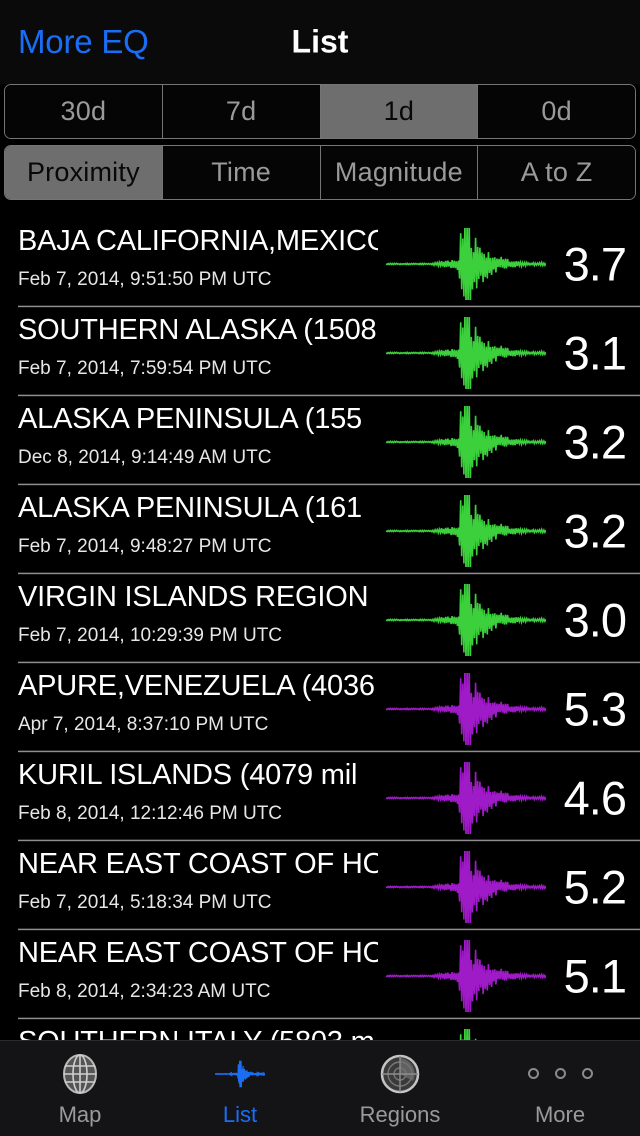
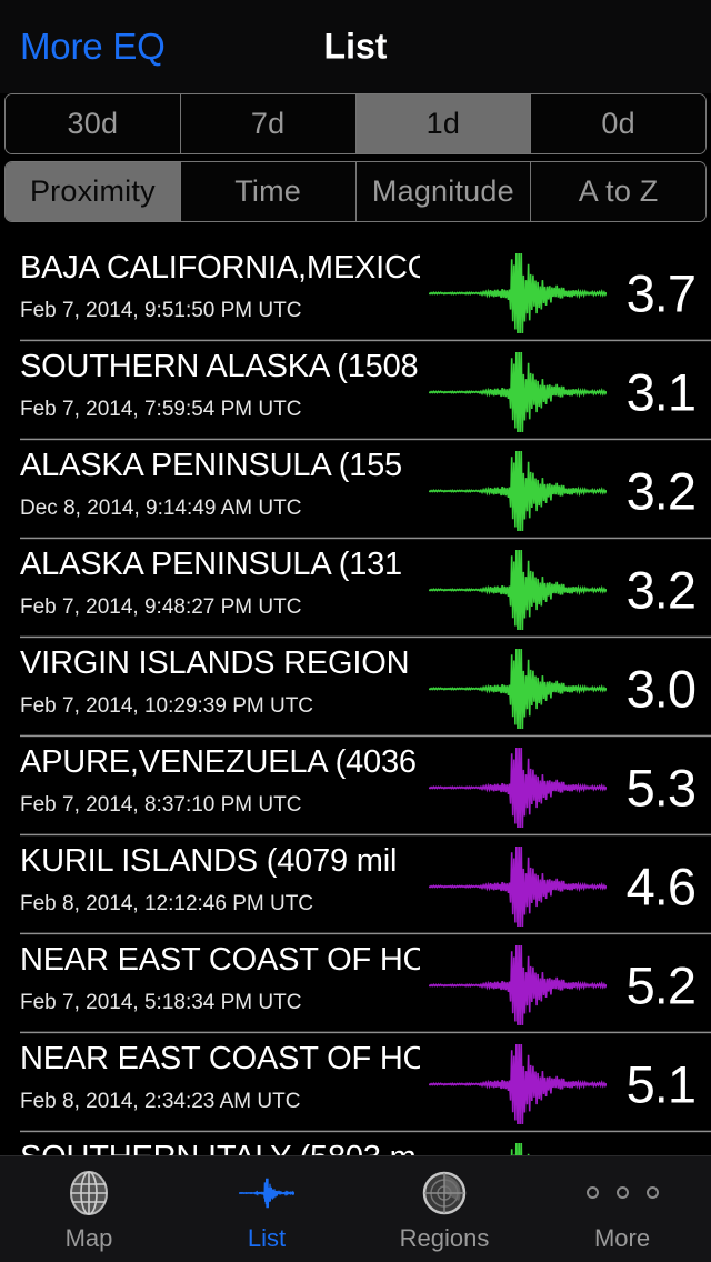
  More EQ
  List
  30d
  7d
  1d
  0d
  Proximity
  Time
  Magnitude
  A to Z
  BAJA CALIFORNIA,MEXICO
  Feb 7, 2014, 9:51:50 PM UTC
  3.7
  SOUTHERN ALASKA (1508
  Feb 7, 2014, 7:59:54 PM UTC
  3.1
  ALASKA PENINSULA (155
  Dec 8, 2014, 9:14:49 AM UTC
  3.2
- ALASKA PENINSULA (161
+ ALASKA PENINSULA (131
  Feb 7, 2014, 9:48:27 PM UTC
  3.2
  VIRGIN ISLANDS REGION
  Feb 7, 2014, 10:29:39 PM UTC
  3.0
  APURE,VENEZUELA (4036
- Apr 7, 2014, 8:37:10 PM UTC
+ Feb 7, 2014, 8:37:10 PM UTC
  5.3
  KURIL ISLANDS (4079 mil
  Feb 8, 2014, 12:12:46 PM UTC
  4.6
  NEAR EAST COAST OF HO
  Feb 7, 2014, 5:18:34 PM UTC
  5.2
  NEAR EAST COAST OF HO
  Feb 8, 2014, 2:34:23 AM UTC
  5.1
  Map
  List
  Regions
  More
